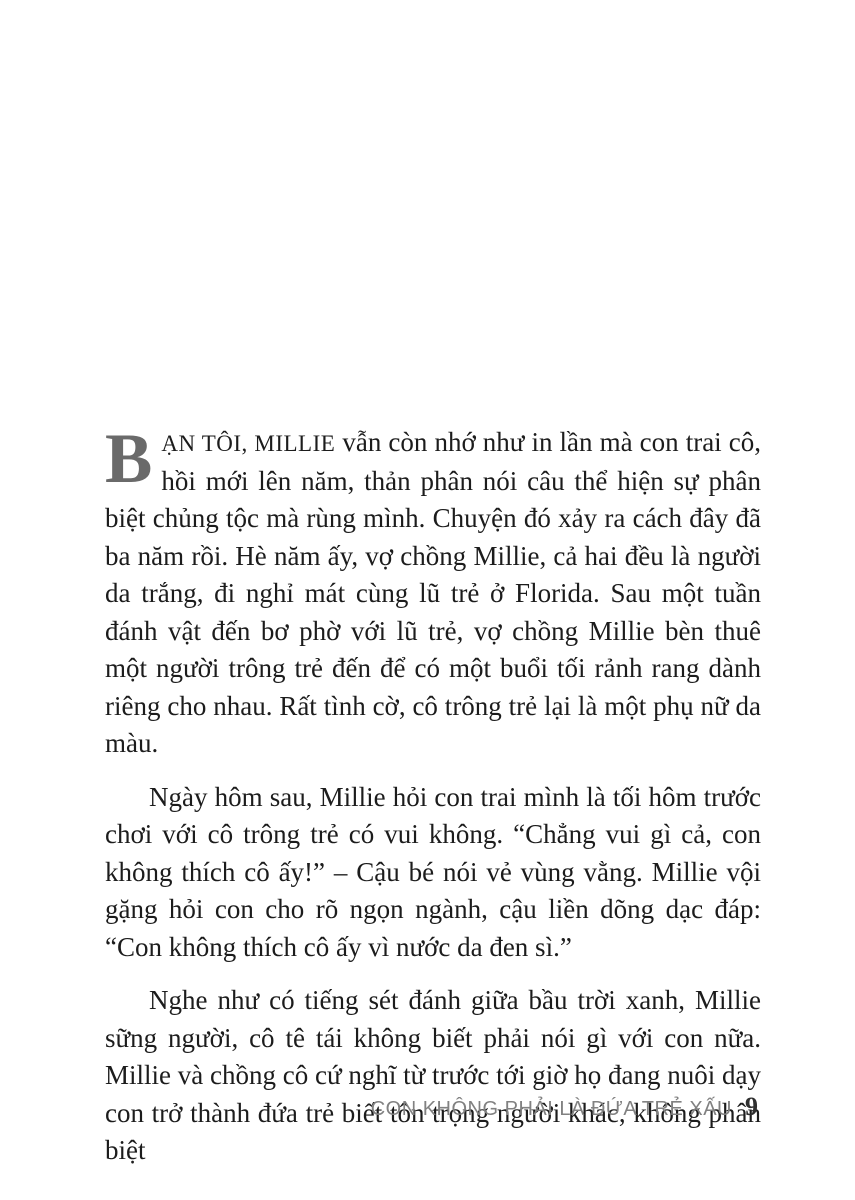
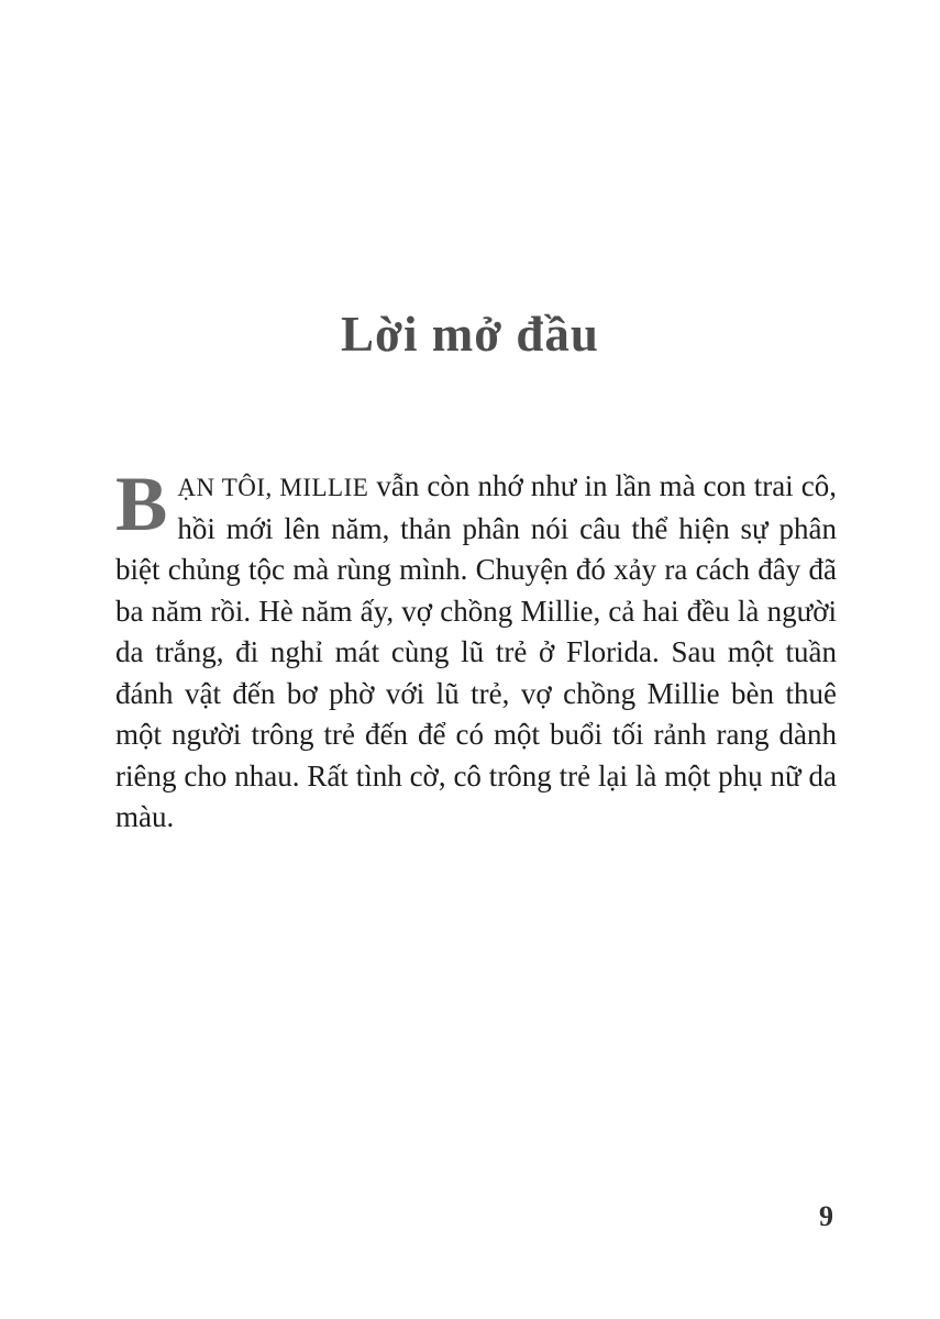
+ Lời mở đầu
  B
  ẠN TÔI, MILLIE vẫn còn nhớ như in lần mà con trai cô, hồi mới lên năm, thản phân nói câu thể hiện sự phân biệt chủng tộc mà rùng mình. Chuyện đó xảy ra cách đây đã ba năm rồi. Hè năm ấy, vợ chồng Millie, cả hai đều là người da trắng, đi nghỉ mát cùng lũ trẻ ở Florida. Sau một tuần đánh vật đến bơ phờ với lũ trẻ, vợ chồng Millie bèn thuê một người trông trẻ đến để có một buổi tối rảnh rang dành riêng cho nhau. Rất tình cờ, cô trông trẻ lại là một phụ nữ da màu.
- Ngày hôm sau, Millie hỏi con trai mình là tối hôm trước chơi với cô trông trẻ có vui không. “Chẳng vui gì cả, con không thích cô ấy!” – Cậu bé nói vẻ vùng vằng. Millie vội gặng hỏi con cho rõ ngọn ngành, cậu liền dõng dạc đáp: “Con không thích cô ấy vì nước da đen sì.”
- Nghe như có tiếng sét đánh giữa bầu trời xanh, Millie sững người, cô tê tái không biết phải nói gì với con nữa. Millie và chồng cô cứ nghĩ từ trước tới giờ họ đang nuôi dạy con trở thành đứa trẻ biết tôn trọng người khác, không phân biệt
- CON KHÔNG PHẢI LÀ ĐỨA TRẺ XẤU
  9
